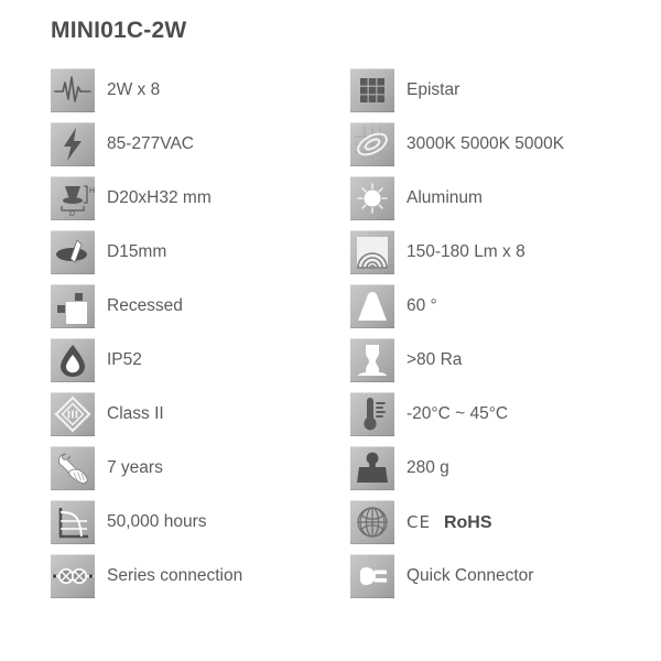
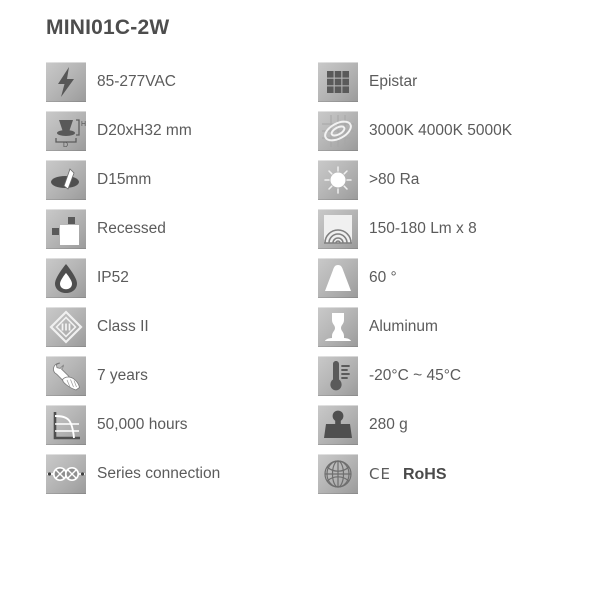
  MINI01C-2W
- 2W x 8
  85-277VAC
  D20xH32 mm
  D15mm
  Recessed
  IP52
  Class II
  7 years
  50,000 hours
  Series connection
  Epistar
- 3000K 5000K 5000K
+ 3000K 4000K 5000K
- Aluminum
+ >80 Ra
  150-180 Lm x 8
  60 °
- >80 Ra
+ Aluminum
  -20°C ~ 45°C
  280 g
  CE
  RoHS
- Quick Connector
